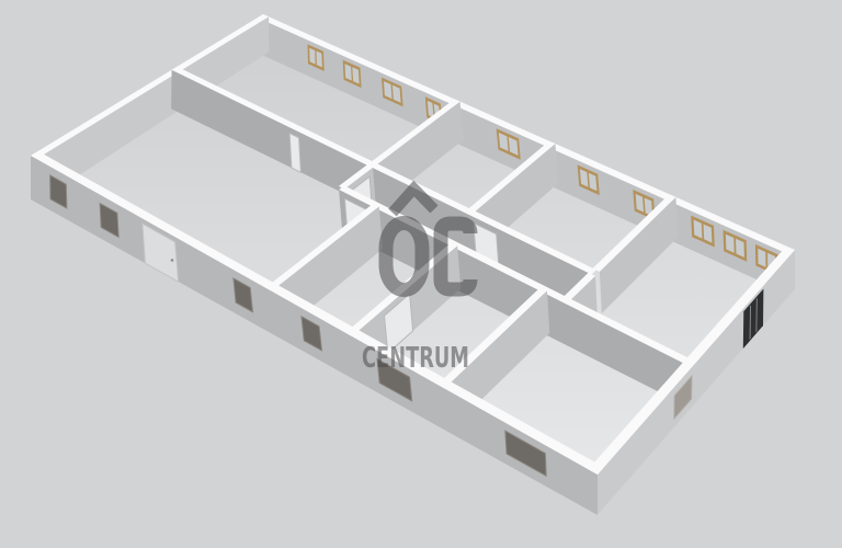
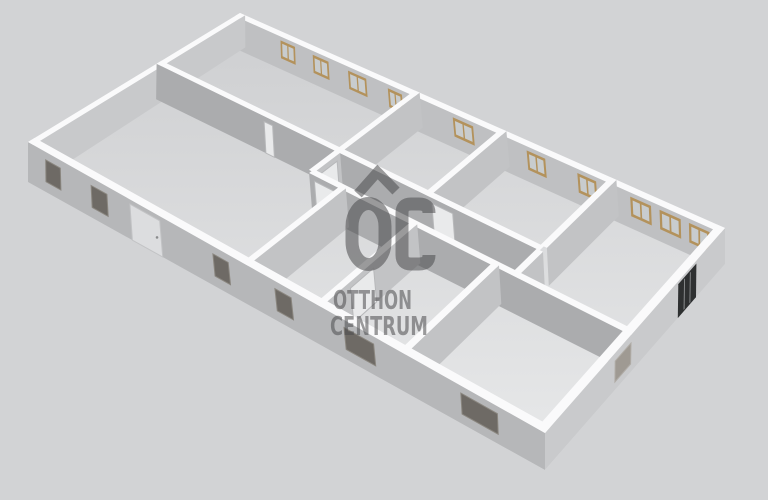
+ OTTHON
  CENTRUM
